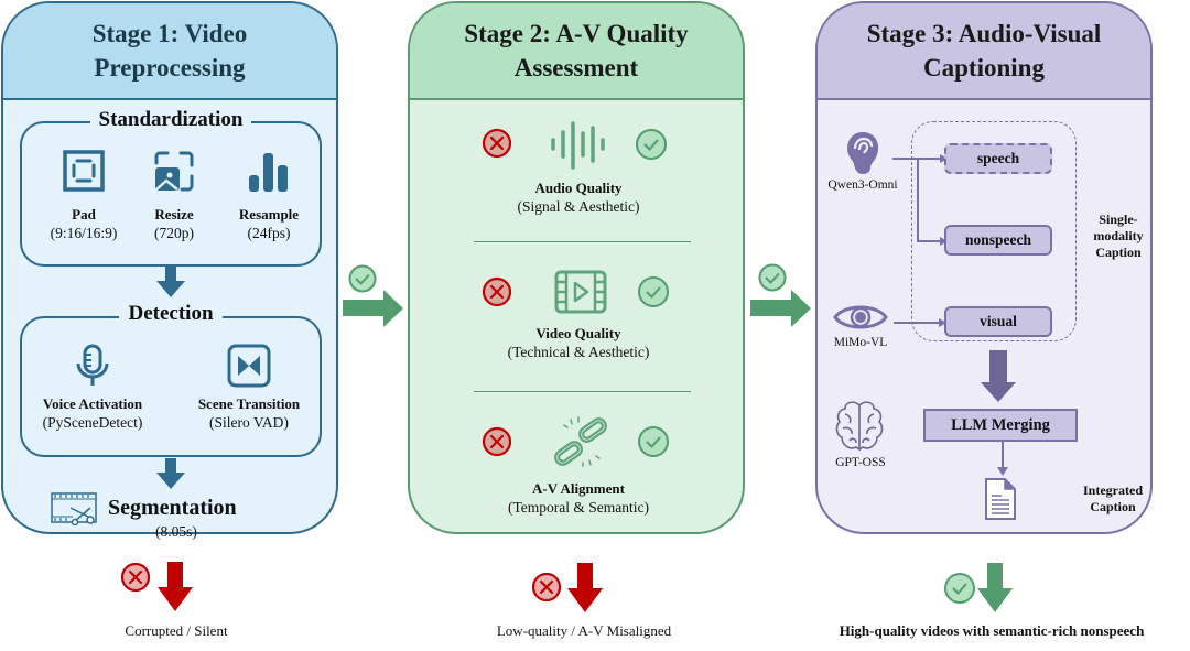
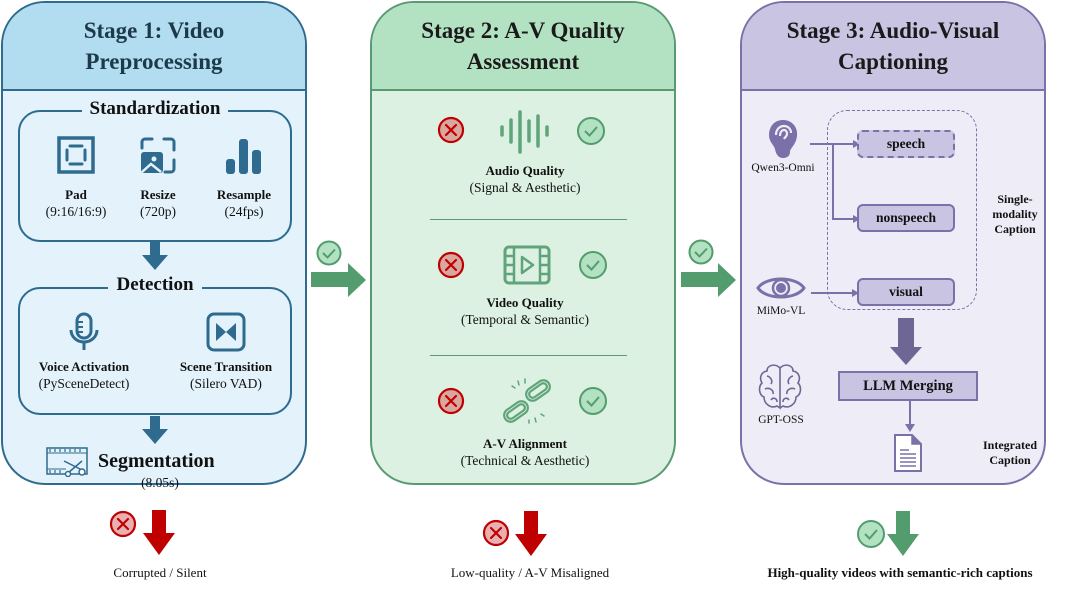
  Stage 1: Video Preprocessing
  Standardization
  Pad
  (9:16/16:9)
  Resize
  (720p)
  Resample
  (24fps)
  Detection
  Voice Activation
  (PySceneDetect)
  Scene Transition
  (Silero VAD)
  Segmentation
  (8.05s)
  Corrupted / Silent
  Stage 2: A-V Quality Assessment
  Audio Quality
  (Signal & Aesthetic)
  Video Quality
- (Technical & Aesthetic)
+ (Temporal & Semantic)
  A-V Alignment
- (Temporal & Semantic)
+ (Technical & Aesthetic)
  Low-quality / A-V Misaligned
  Stage 3: Audio-Visual Captioning
  Qwen3-Omni
  speech
  nonspeech
  Single-modality Caption
  MiMo-VL
  visual
  GPT-OSS
  LLM Merging
  Integrated Caption
- High-quality videos with semantic-rich nonspeech
+ High-quality videos with semantic-rich captions
